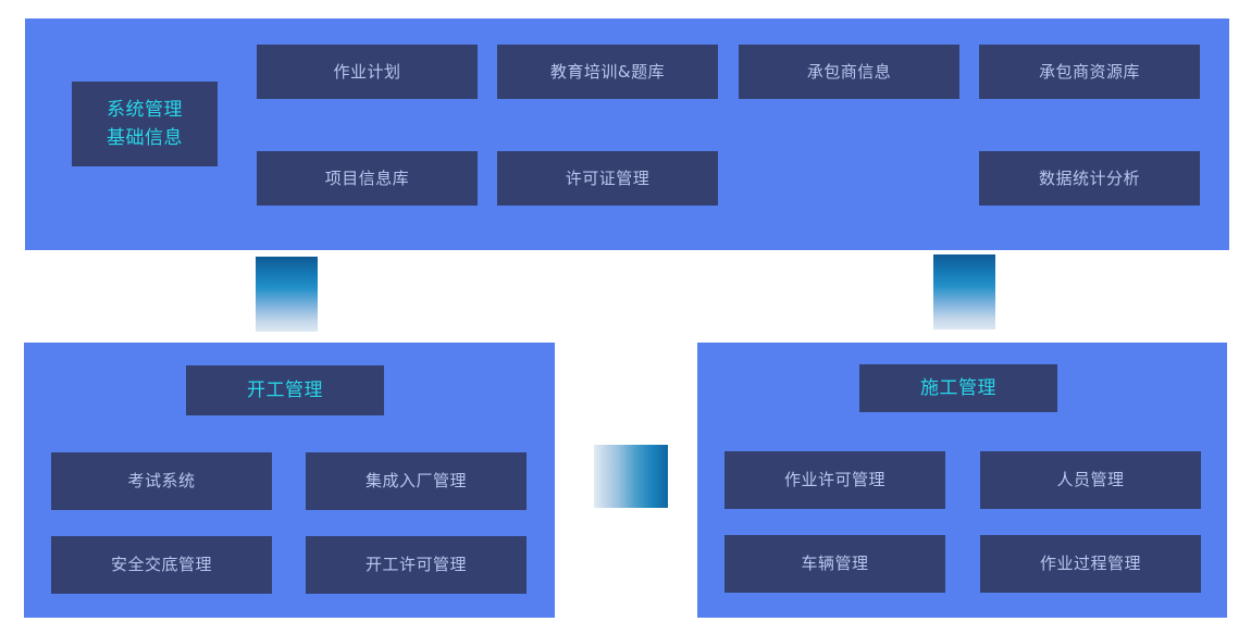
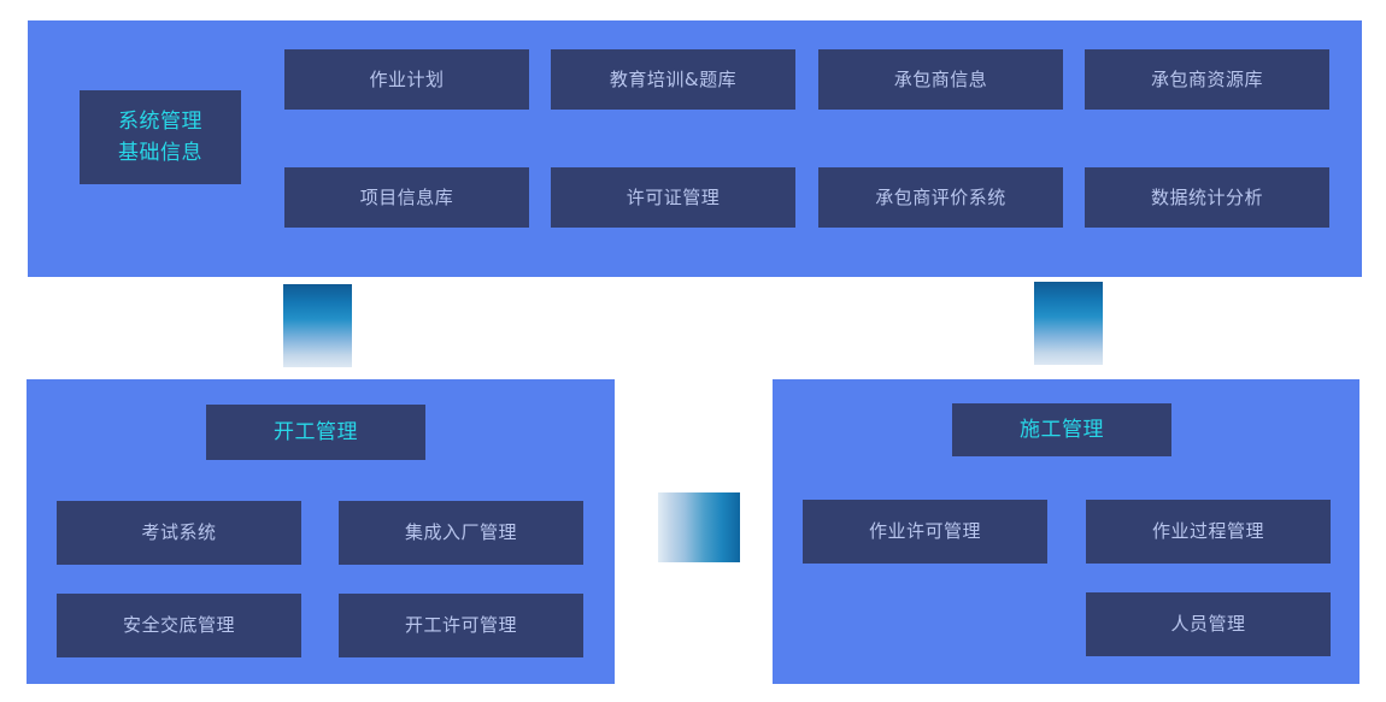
  系统管理
  基础信息
  作业计划
  教育培训&题库
  承包商信息
  承包商资源库
  项目信息库
  许可证管理
+ 承包商评价系统
  数据统计分析
  开工管理
  考试系统
  集成入厂管理
  安全交底管理
  开工许可管理
  施工管理
  作业许可管理
- 人员管理
+ 作业过程管理
- 车辆管理
- 作业过程管理
+ 人员管理
